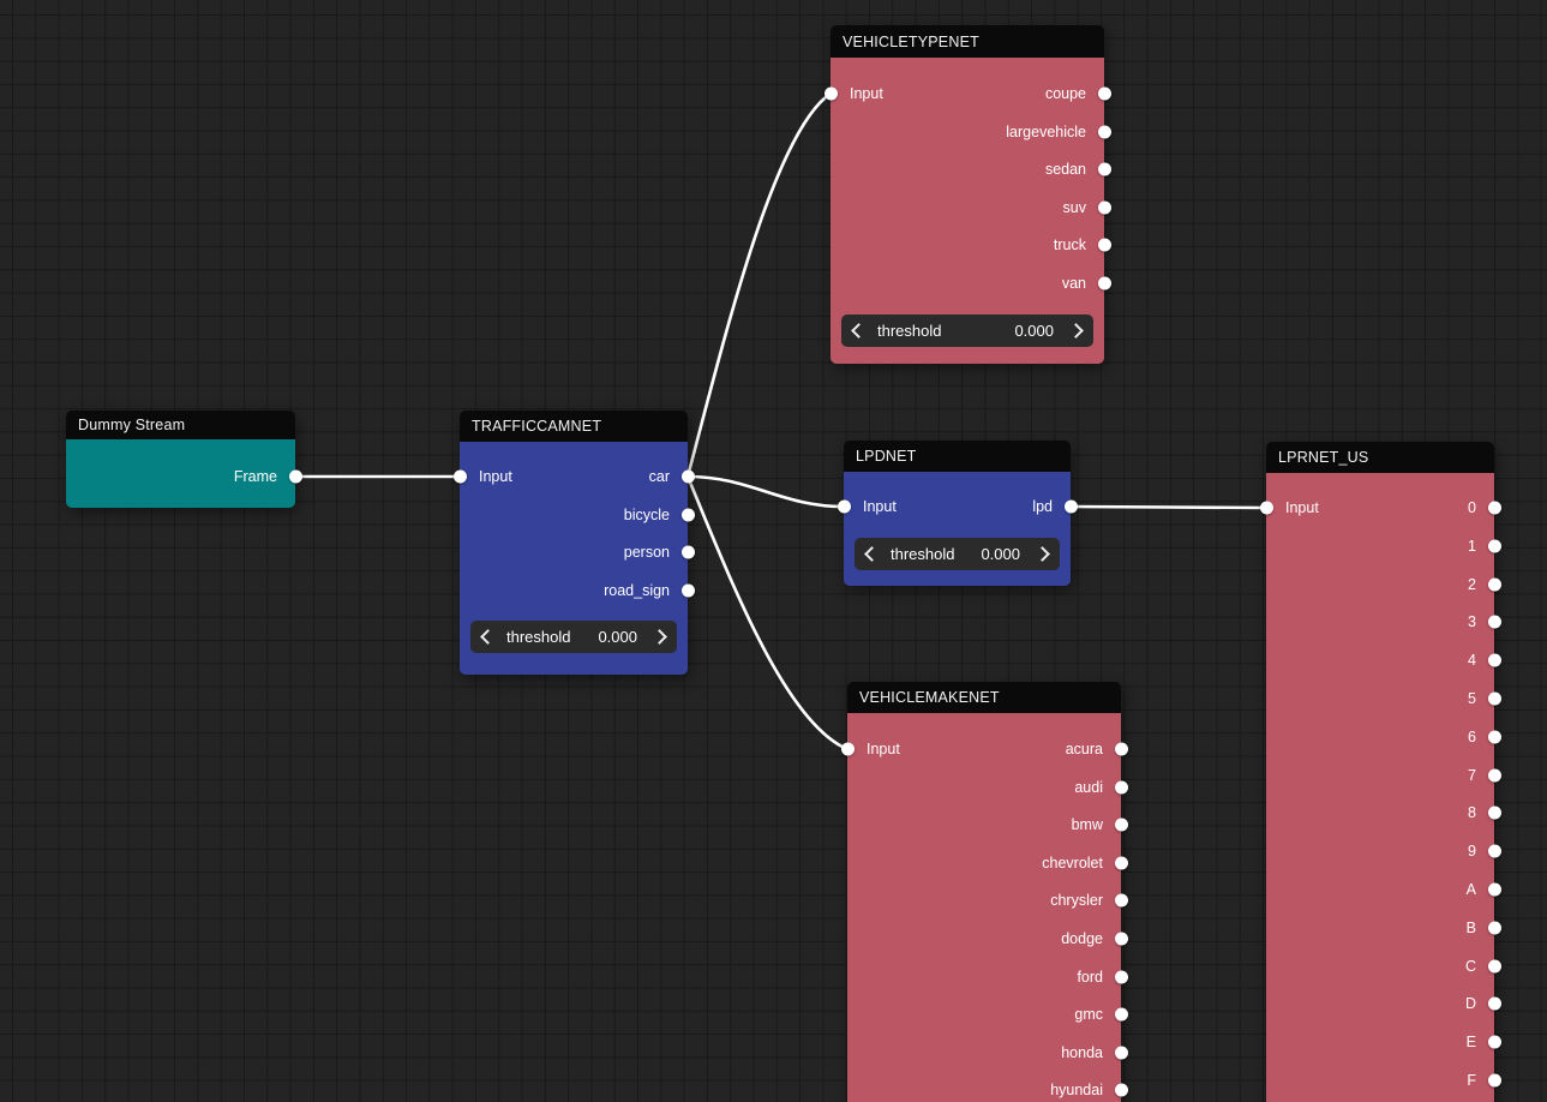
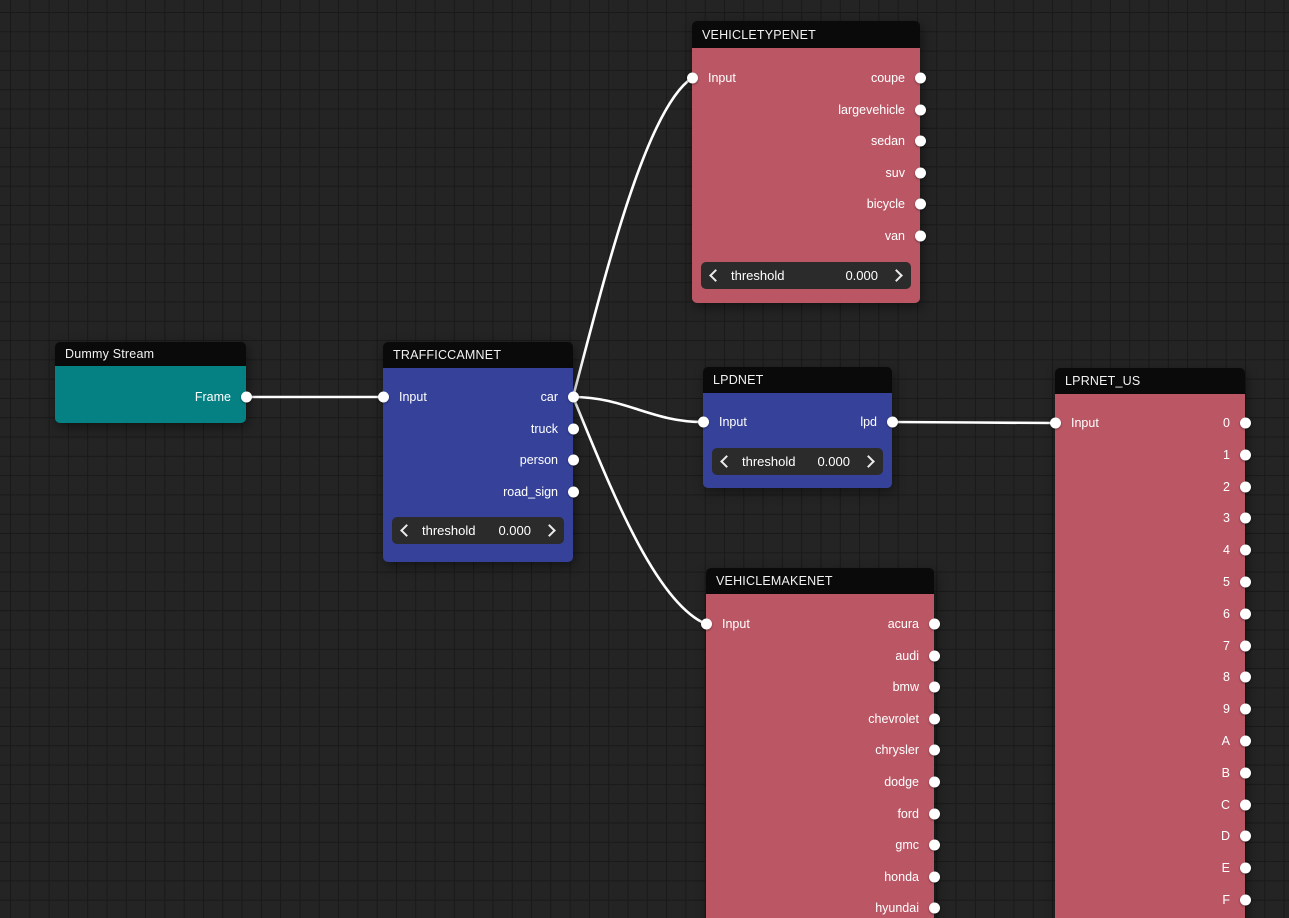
  Dummy Stream
  Frame
  TRAFFICCAMNET
  Input
  car
- bicycle
+ truck
  person
  road_sign
  threshold
  0.000
  VEHICLETYPENET
  Input
  coupe
  largevehicle
  sedan
  suv
- truck
+ bicycle
  van
  threshold
  0.000
  LPDNET
  Input
  lpd
  threshold
  0.000
  VEHICLEMAKENET
  Input
  acura
  audi
  bmw
  chevrolet
  chrysler
  dodge
  ford
  gmc
  honda
  hyundai
  LPRNET_US
  Input
  0
  1
  2
  3
  4
  5
  6
  7
  8
  9
  A
  B
  C
  D
  E
  F
